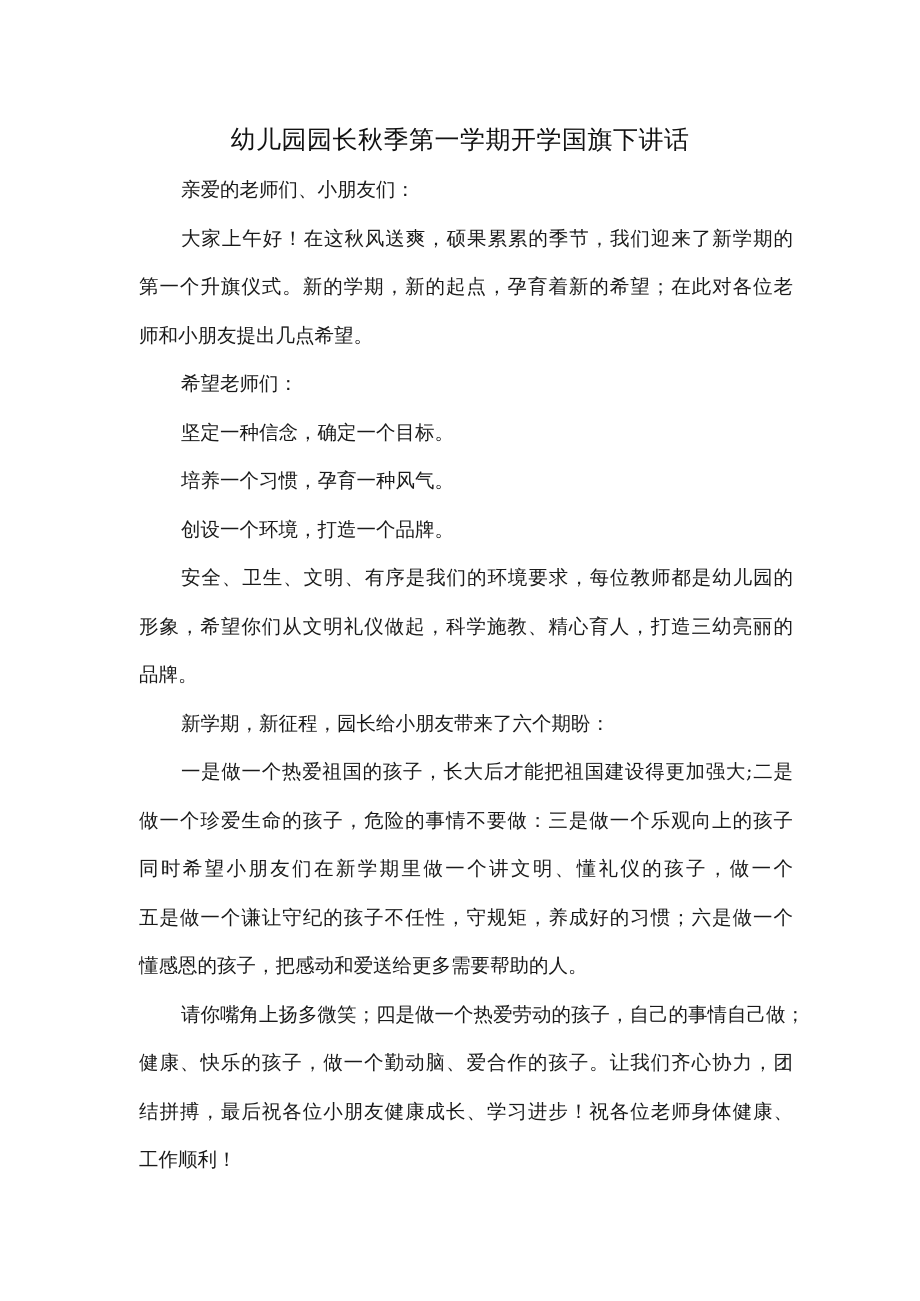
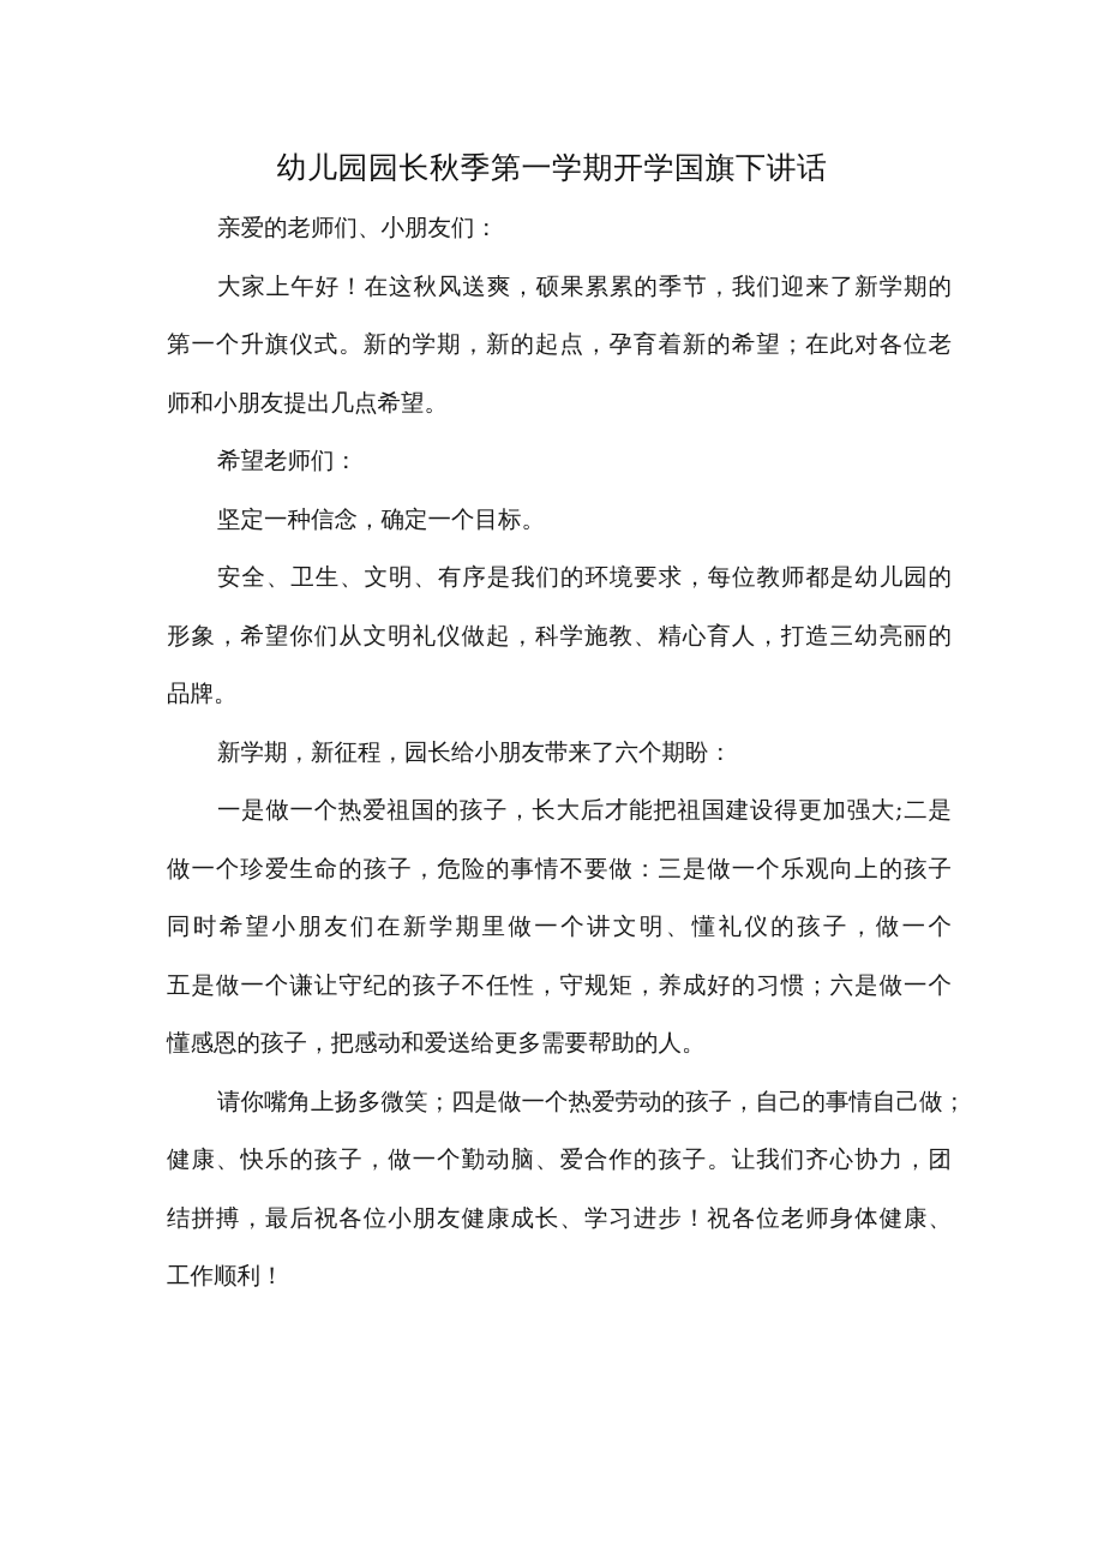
  幼儿园园长秋季第一学期开学国旗下讲话
  亲爱的老师们、小朋友们：
  大家上午好！在这秋风送爽，硕果累累的季节，我们迎来了新学期的
  第一个升旗仪式。新的学期，新的起点，孕育着新的希望；在此对各位老
  师和小朋友提出几点希望。
  希望老师们：
  坚定一种信念，确定一个目标。
- 培养一个习惯，孕育一种风气。
- 创设一个环境，打造一个品牌。
  安全、卫生、文明、有序是我们的环境要求，每位教师都是幼儿园的
  形象，希望你们从文明礼仪做起，科学施教、精心育人，打造三幼亮丽的
  品牌。
  新学期，新征程，园长给小朋友带来了六个期盼：
  一是做一个热爱祖国的孩子，长大后才能把祖国建设得更加强大;二是
  做一个珍爱生命的孩子，危险的事情不要做：三是做一个乐观向上的孩子
  同时希望小朋友们在新学期里做一个讲文明、懂礼仪的孩子，做一个
  五是做一个谦让守纪的孩子不任性，守规矩，养成好的习惯；六是做一个
  懂感恩的孩子，把感动和爱送给更多需要帮助的人。
  请你嘴角上扬多微笑；四是做一个热爱劳动的孩子，自己的事情自己做；
  健康、快乐的孩子，做一个勤动脑、爱合作的孩子。让我们齐心协力，团
  结拼搏，最后祝各位小朋友健康成长、学习进步！祝各位老师身体健康、
  工作顺利！
